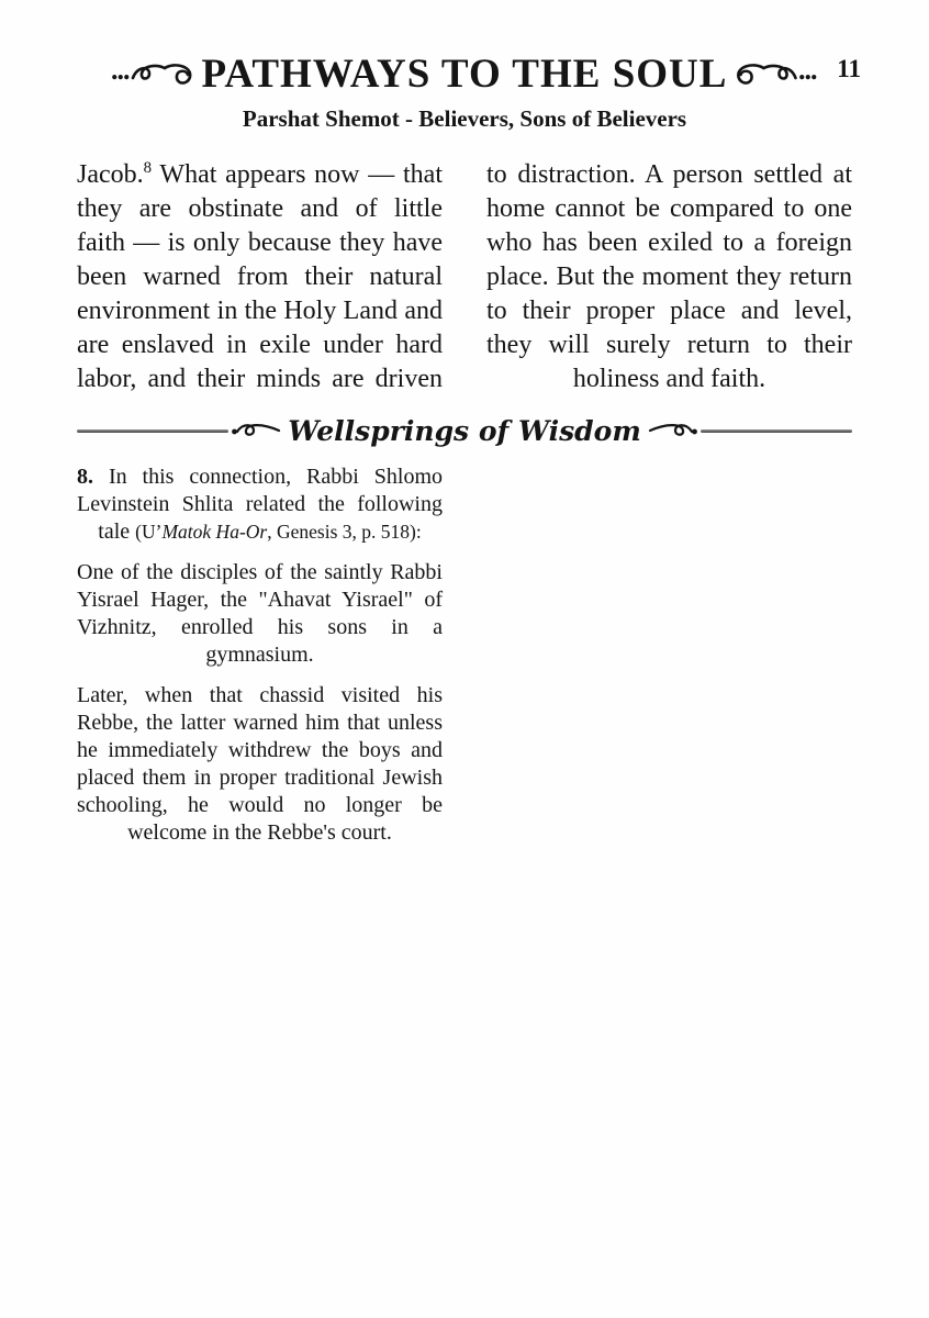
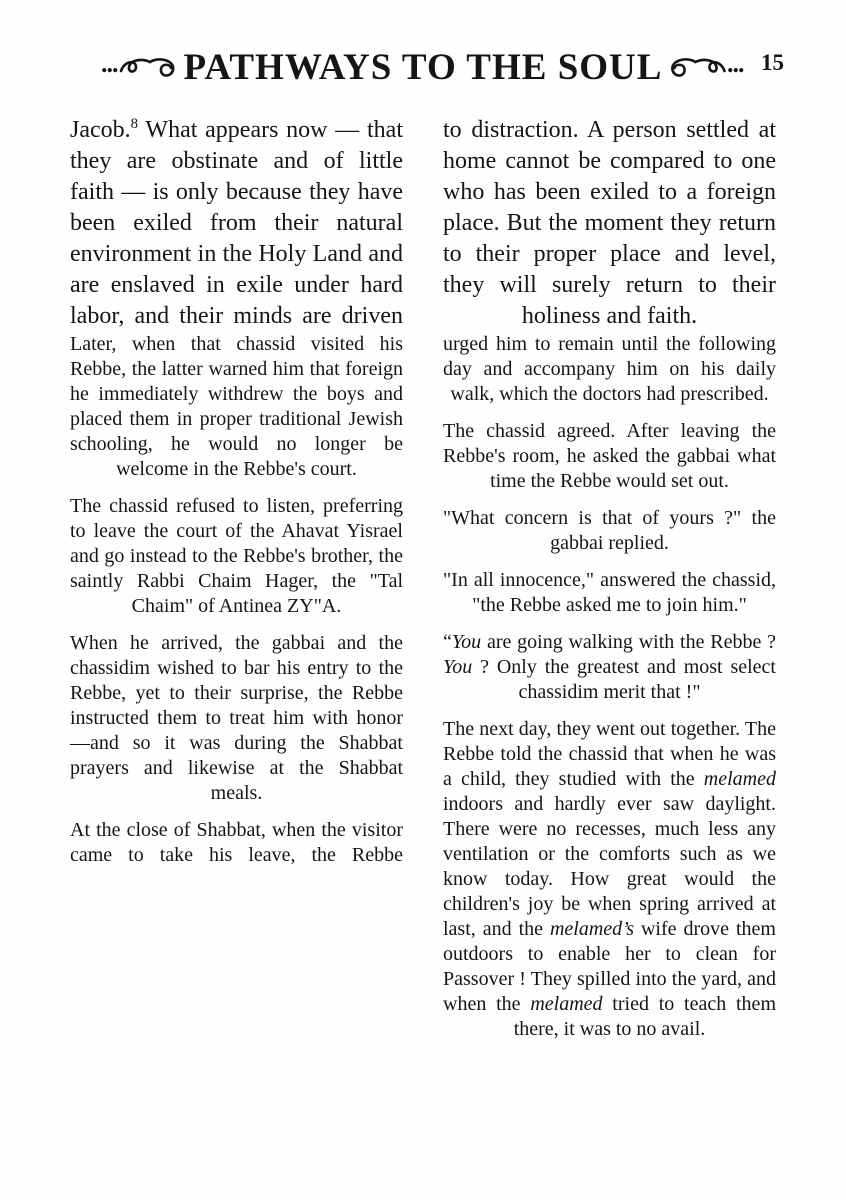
  ...
  PATHWAYS TO THE SOUL
- 11
+ 15
- Parshat Shemot - Believers, Sons of Believers
- Jacob.8 What appears now — that they are obstinate and of little faith — is only because they have been warned from their natural environment in the Holy Land and are enslaved in exile under hard labor, and their minds are driven
+ Jacob.8 What appears now — that they are obstinate and of little faith — is only because they have been exiled from their natural environment in the Holy Land and are enslaved in exile under hard labor, and their minds are driven
  to distraction. A person settled at home cannot be compared to one who has been exiled to a foreign place. But the moment they return to their proper place and level, they will surely return to their holiness and faith.
- Wellsprings of Wisdom
- 8. In this connection, Rabbi Shlomo Levinstein Shlita related the following tale (U’Matok Ha-Or, Genesis 3, p. 518):
- One of the disciples of the saintly Rabbi Yisrael Hager, the "Ahavat Yisrael" of Vizhnitz, enrolled his sons in a gymnasium.
- Later, when that chassid visited his Rebbe, the latter warned him that unless he immediately withdrew the boys and placed them in proper traditional Jewish schooling, he would no longer be welcome in the Rebbe's court.
+ Later, when that chassid visited his Rebbe, the latter warned him that foreign he immediately withdrew the boys and placed them in proper traditional Jewish schooling, he would no longer be welcome in the Rebbe's court.
+ The chassid refused to listen, preferring to leave the court of the Ahavat Yisrael and go instead to the Rebbe's brother, the saintly Rabbi Chaim Hager, the "Tal Chaim" of Antinea ZY"A.
+ When he arrived, the gabbai and the chassidim wished to bar his entry to the Rebbe, yet to their surprise, the Rebbe instructed them to treat him with honor—and so it was during the Shabbat prayers and likewise at the Shabbat meals.
+ At the close of Shabbat, when the visitor came to take his leave, the Rebbe
+ urged him to remain until the following day and accompany him on his daily walk, which the doctors had prescribed.
+ The chassid agreed. After leaving the Rebbe's room, he asked the gabbai what time the Rebbe would set out.
+ "What concern is that of yours ?" the gabbai replied.
+ "In all innocence," answered the chassid, "the Rebbe asked me to join him."
+ “You are going walking with the Rebbe ? You ? Only the greatest and most select chassidim merit that !"
+ The next day, they went out together. The Rebbe told the chassid that when he was a child, they studied with the melamed indoors and hardly ever saw daylight. There were no recesses, much less any ventilation or the comforts such as we know today. How great would the children's joy be when spring arrived at last, and the melamed’s wife drove them outdoors to enable her to clean for Passover ! They spilled into the yard, and when the melamed tried to teach them there, it was to no avail.
